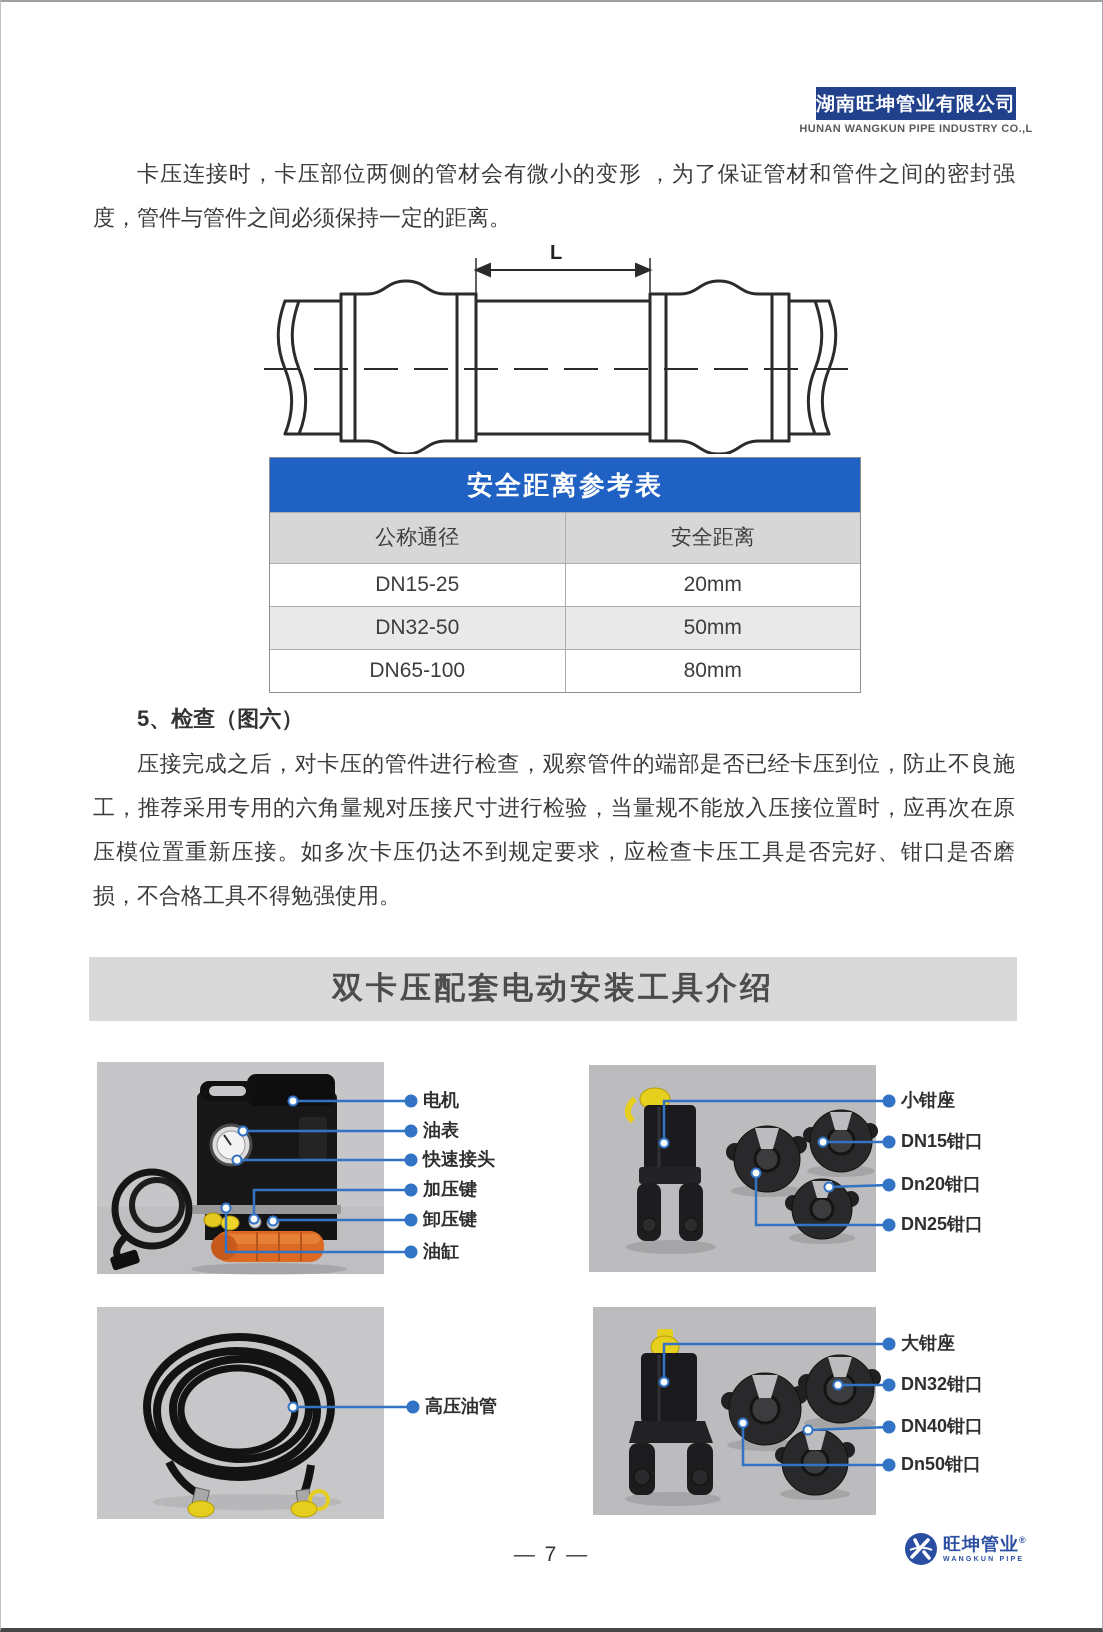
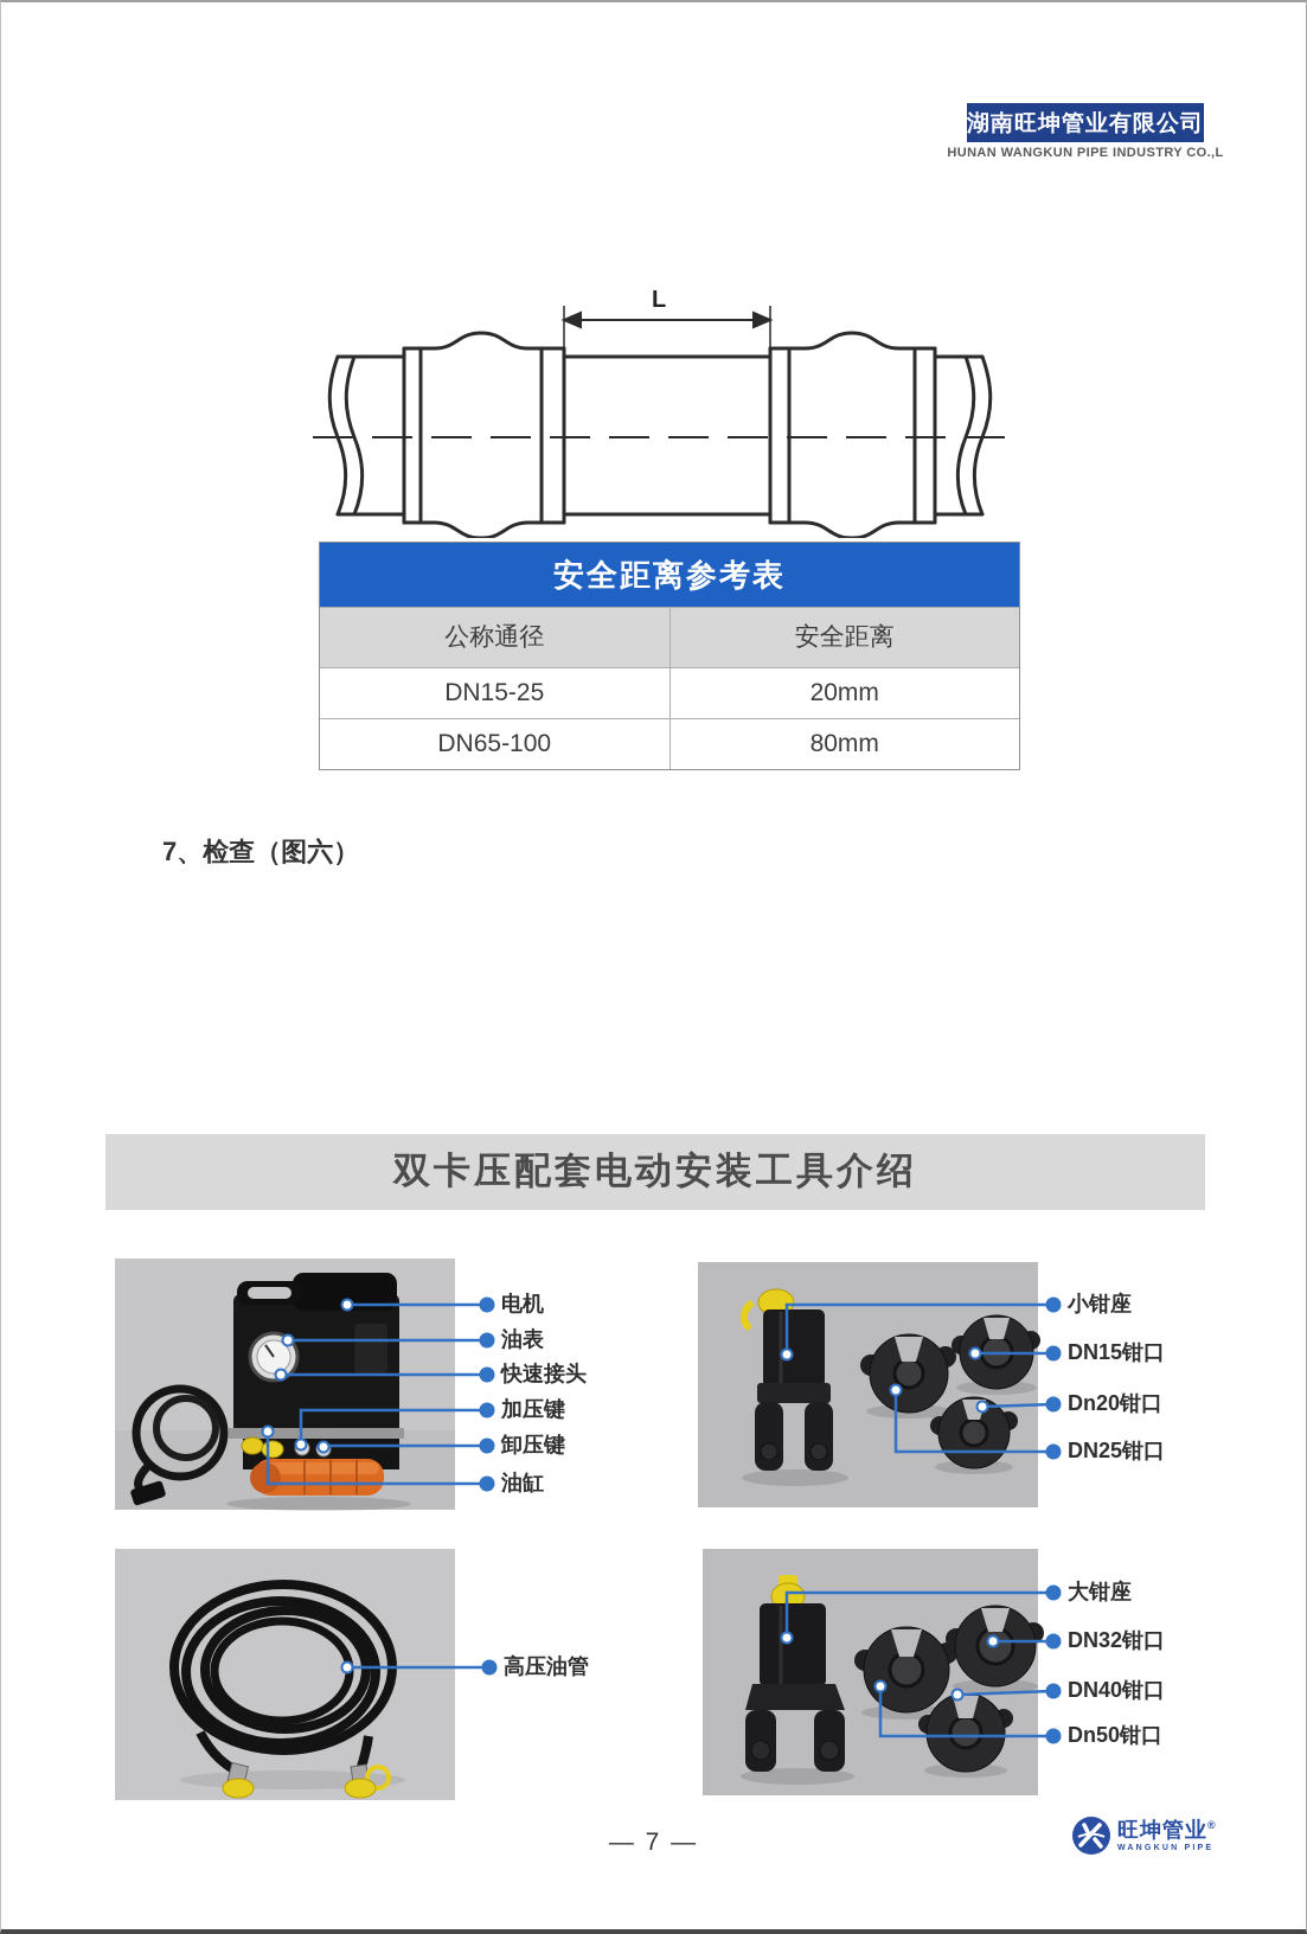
  湖南旺坤管业有限公司
  HUNAN WANGKUN PIPE INDUSTRY CO.,L
- 卡压连接时，卡压部位两侧的管材会有微小的变形 ，为了保证管材和管件之间的密封强度，管件与管件之间必须保持一定的距离。
  L
  安全距离参考表
  公称通径
  安全距离
  DN15-25
  20mm
- DN32-50
- 50mm
  DN65-100
  80mm
- 5、检查（图六）
+ 7、检查（图六）
- 压接完成之后，对卡压的管件进行检查，观察管件的端部是否已经卡压到位，防止不良施工，推荐采用专用的六角量规对压接尺寸进行检验，当量规不能放入压接位置时，应再次在原压模位置重新压接。如多次卡压仍达不到规定要求，应检查卡压工具是否完好、钳口是否磨损，不合格工具不得勉强使用。
  双卡压配套电动安装工具介绍
  电机
  油表
  快速接头
  加压键
  卸压键
  油缸
  小钳座
  DN15钳口
  Dn20钳口
  DN25钳口
  高压油管
  大钳座
  DN32钳口
  DN40钳口
  Dn50钳口
  — 7 —
  旺坤管业®
